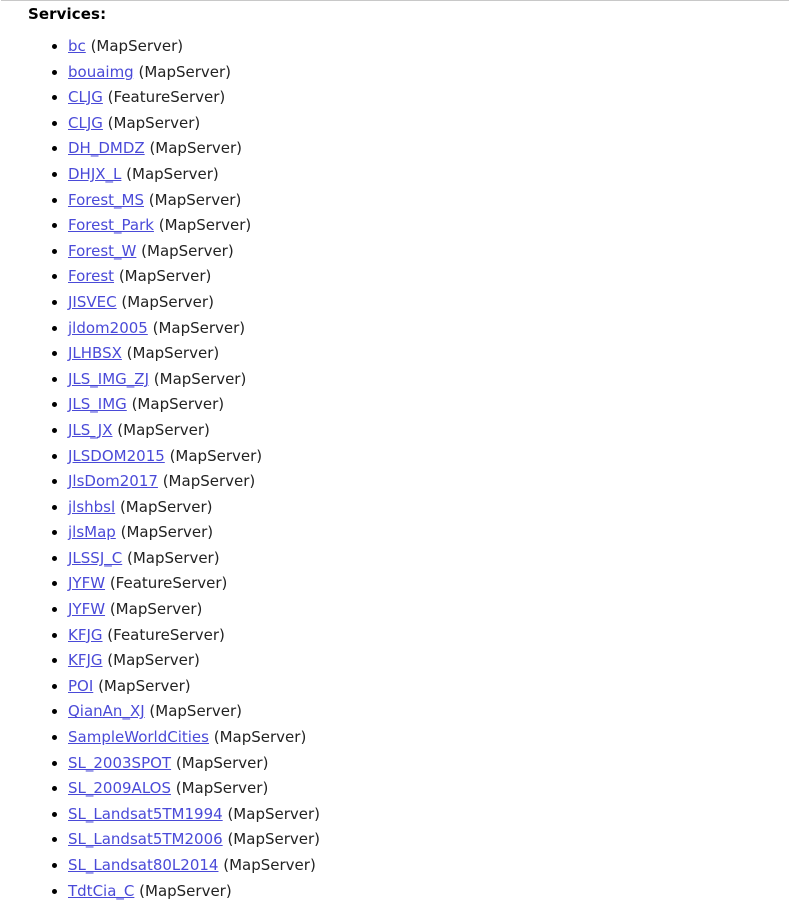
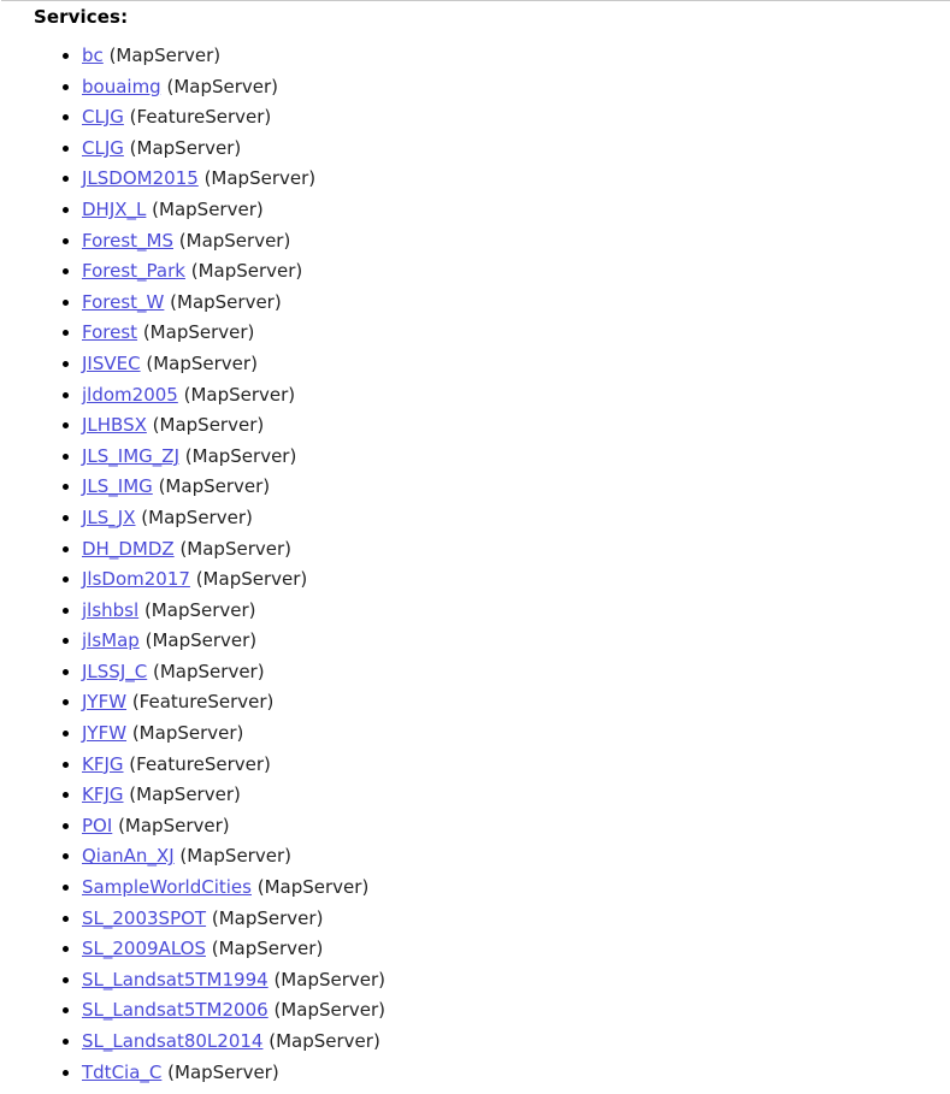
  Services:
  bc (MapServer)
  bouaimg (MapServer)
  CLJG (FeatureServer)
  CLJG (MapServer)
- DH_DMDZ (MapServer)
+ JLSDOM2015 (MapServer)
  DHJX_L (MapServer)
  Forest_MS (MapServer)
  Forest_Park (MapServer)
  Forest_W (MapServer)
  Forest (MapServer)
  JISVEC (MapServer)
  jldom2005 (MapServer)
  JLHBSX (MapServer)
  JLS_IMG_ZJ (MapServer)
  JLS_IMG (MapServer)
  JLS_JX (MapServer)
- JLSDOM2015 (MapServer)
+ DH_DMDZ (MapServer)
  JlsDom2017 (MapServer)
  jlshbsl (MapServer)
  jlsMap (MapServer)
  JLSSJ_C (MapServer)
  JYFW (FeatureServer)
  JYFW (MapServer)
  KFJG (FeatureServer)
  KFJG (MapServer)
  POI (MapServer)
  QianAn_XJ (MapServer)
  SampleWorldCities (MapServer)
  SL_2003SPOT (MapServer)
  SL_2009ALOS (MapServer)
  SL_Landsat5TM1994 (MapServer)
  SL_Landsat5TM2006 (MapServer)
  SL_Landsat80L2014 (MapServer)
  TdtCia_C (MapServer)
